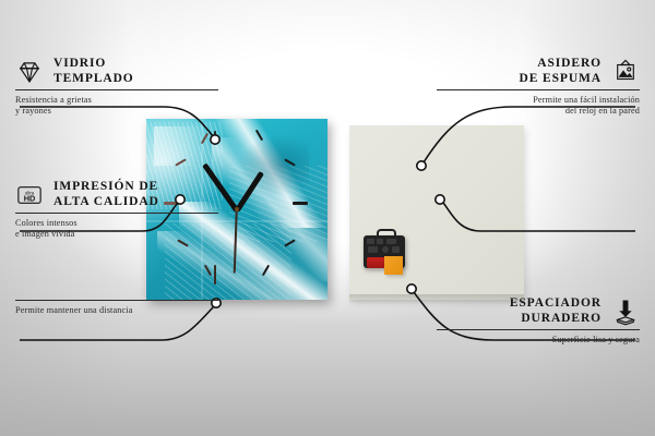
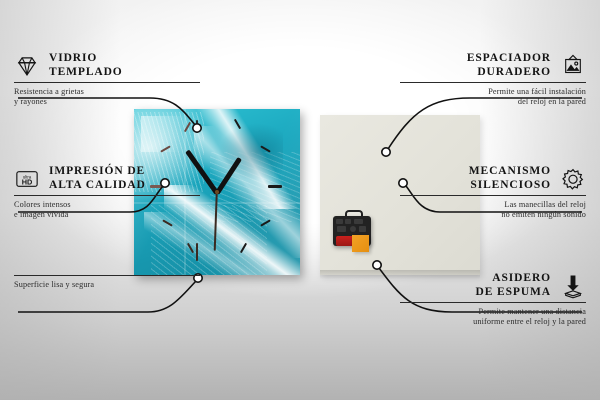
  VIDRIO
  TEMPLADO
  Resistencia a grietas
  y rayones
  HD
  IMPRESIÓN DE
  ALTA CALIDAD
  Colores intensos
  e imagen vívida
- Permite mantener una distancia
+ Superficie lisa y segura
- ASIDERO
+ ESPACIADOR
- DE ESPUMA
+ DURADERO
  Permite una fácil instalación
  del reloj en la pared
+ MECANISMO
+ SILENCIOSO
+ Las manecillas del reloj
+ no emiten ningún sonido
- ESPACIADOR
+ ASIDERO
- DURADERO
+ DE ESPUMA
- Superficie lisa y segura
+ Permite mantener una distancia
+ uniforme entre el reloj y la pared
